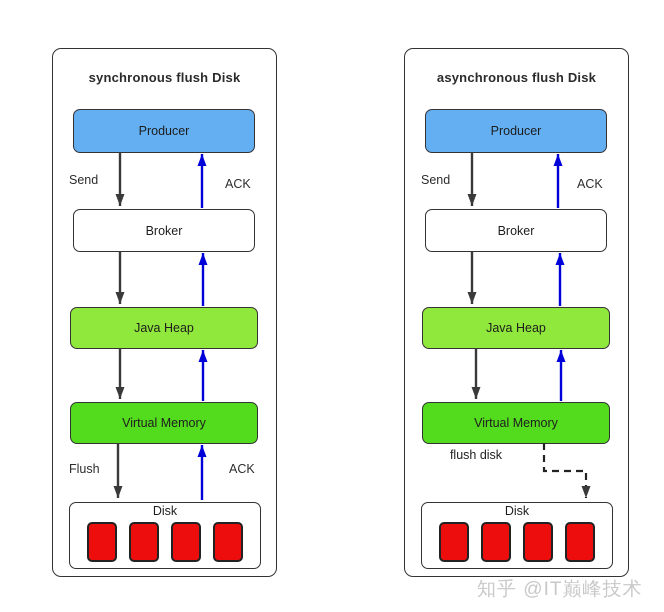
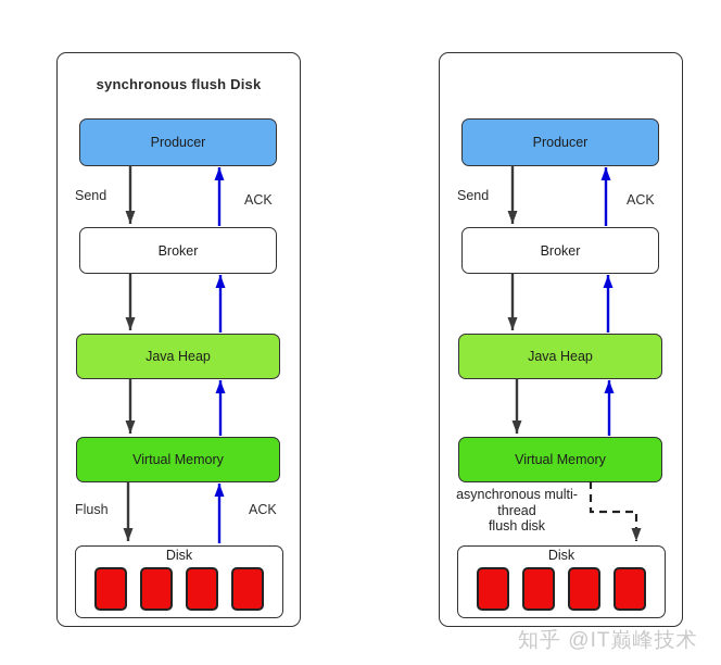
  synchronous flush Disk
  Producer
  Broker
  Java Heap
  Virtual Memory
  Disk
  Send
  ACK
  Flush
  ACK
- asynchronous flush Disk
  Producer
  Broker
  Java Heap
  Virtual Memory
  Disk
  Send
  ACK
+ asynchronous multi-
+ thread
  flush disk
  知乎 @IT巅峰技术
